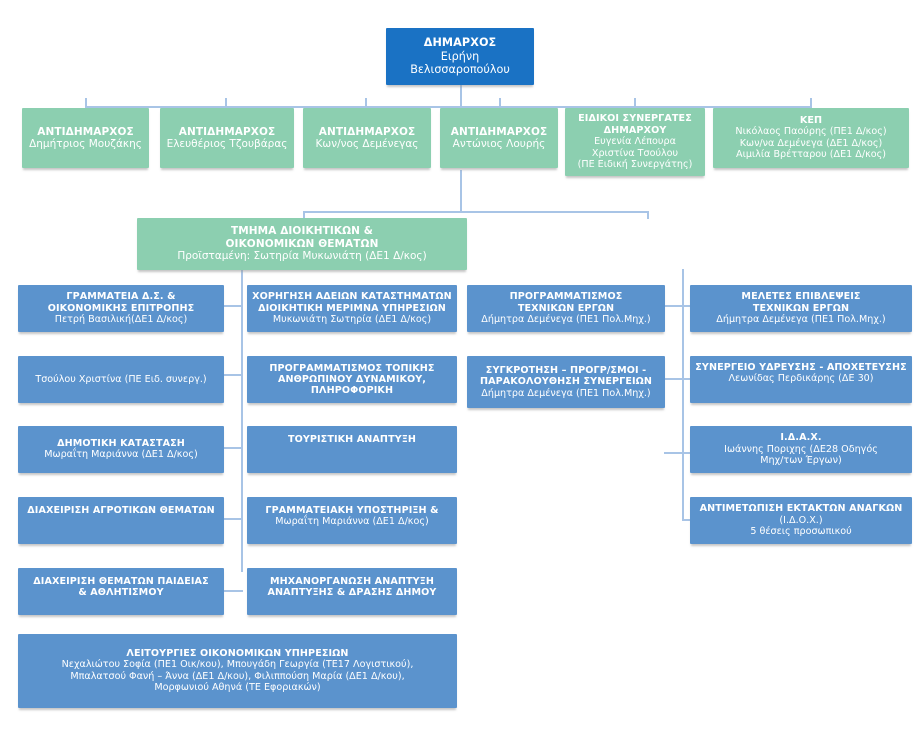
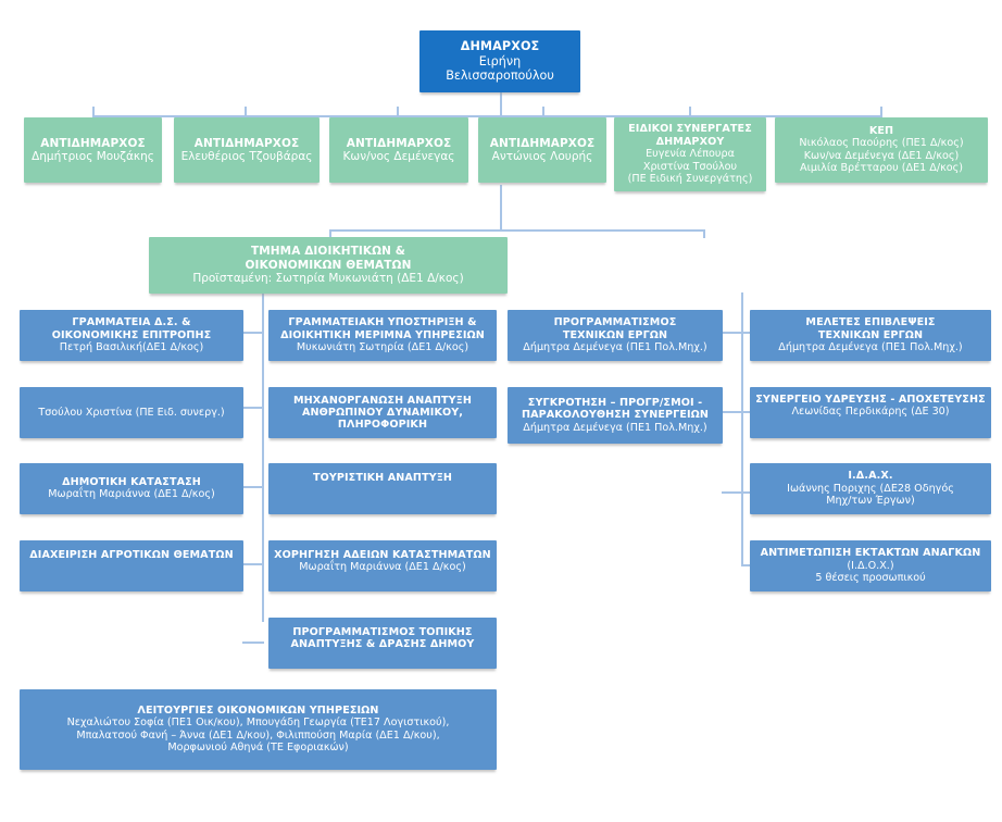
  ΔΗΜΑΡΧΟΣ
  Ειρήνη
  Βελισσαροπούλου
  ΑΝΤΙΔΗΜΑΡΧΟΣ
  Δημήτριος Μουζάκης
  ΑΝΤΙΔΗΜΑΡΧΟΣ
  Ελευθέριος Τζουβάρας
  ΑΝΤΙΔΗΜΑΡΧΟΣ
  Κων/νος Δεμένεγας
  ΑΝΤΙΔΗΜΑΡΧΟΣ
  Αντώνιος Λουρής
  ΕΙΔΙΚΟΙ ΣΥΝΕΡΓΑΤΕΣ
  ΔΗΜΑΡΧΟΥ
  Ευγενία Λέπουρα
  Χριστίνα Τσούλου
  (ΠΕ Ειδική Συνεργάτης)
  ΚΕΠ
  Νικόλαος Παούρης (ΠΕ1 Δ/κος)
  Κων/να Δεμένεγα (ΔΕ1 Δ/κος)
  Αιμιλία Βρέτταρου (ΔΕ1 Δ/κος)
  ΤΜΗΜΑ ΔΙΟΙΚΗΤΙΚΩΝ &
  ΟΙΚΟΝΟΜΙΚΩΝ ΘΕΜΑΤΩΝ
  Προϊσταμένη: Σωτηρία Μυκωνιάτη (ΔΕ1 Δ/κος)
  ΓΡΑΜΜΑΤΕΙΑ Δ.Σ. &
  ΟΙΚΟΝΟΜΙΚΗΣ ΕΠΙΤΡΟΠΗΣ
  Πετρή Βασιλική(ΔΕ1 Δ/κος)
  Τσούλου Χριστίνα (ΠΕ Ειδ. συνεργ.)
  ΔΗΜΟΤΙΚΗ ΚΑΤΑΣΤΑΣΗ
  Μωραΐτη Μαριάννα (ΔΕ1 Δ/κος)
  ΔΙΑΧΕΙΡΙΣΗ ΑΓΡΟΤΙΚΩΝ ΘΕΜΑΤΩΝ
- ΔΙΑΧΕΙΡΙΣΗ ΘΕΜΑΤΩΝ ΠΑΙΔΕΙΑΣ
- & ΑΘΛΗΤΙΣΜΟΥ
- ΧΟΡΗΓΗΣΗ ΑΔΕΙΩΝ ΚΑΤΑΣΤΗΜΑΤΩΝ
+ ΓΡΑΜΜΑΤΕΙΑΚΗ ΥΠΟΣΤΗΡΙΞΗ &
  ΔΙΟΙΚΗΤΙΚΗ ΜΕΡΙΜΝΑ ΥΠΗΡΕΣΙΩΝ
  Μυκωνιάτη Σωτηρία (ΔΕ1 Δ/κος)
- ΠΡΟΓΡΑΜΜΑΤΙΣΜΟΣ ΤΟΠΙΚΗΣ
+ ΜΗΧΑΝΟΡΓΑΝΩΣΗ ΑΝΑΠΤΥΞΗ
  ΑΝΘΡΩΠΙΝΟΥ ΔΥΝΑΜΙΚΟΥ,
  ΠΛΗΡΟΦΟΡΙΚΗ
  ΤΟΥΡΙΣΤΙΚΗ ΑΝΑΠΤΥΞΗ
- ΓΡΑΜΜΑΤΕΙΑΚΗ ΥΠΟΣΤΗΡΙΞΗ &
+ ΧΟΡΗΓΗΣΗ ΑΔΕΙΩΝ ΚΑΤΑΣΤΗΜΑΤΩΝ
  Μωραΐτη Μαριάννα (ΔΕ1 Δ/κος)
- ΜΗΧΑΝΟΡΓΑΝΩΣΗ ΑΝΑΠΤΥΞΗ
+ ΠΡΟΓΡΑΜΜΑΤΙΣΜΟΣ ΤΟΠΙΚΗΣ
  ΑΝΑΠΤΥΞΗΣ & ΔΡΑΣΗΣ ΔΗΜΟΥ
  ΠΡΟΓΡΑΜΜΑΤΙΣΜΟΣ
  ΤΕΧΝΙΚΩΝ ΕΡΓΩΝ
  Δήμητρα Δεμένεγα (ΠΕ1 Πολ.Μηχ.)
  ΣΥΓΚΡΟΤΗΣΗ – ΠΡΟΓΡ/ΣΜΟΙ -
  ΠΑΡΑΚΟΛΟΥΘΗΣΗ ΣΥΝΕΡΓΕΙΩΝ
  Δήμητρα Δεμένεγα (ΠΕ1 Πολ.Μηχ.)
  ΜΕΛΕΤΕΣ ΕΠΙΒΛΕΨΕΙΣ
  ΤΕΧΝΙΚΩΝ ΕΡΓΩΝ
  Δήμητρα Δεμένεγα (ΠΕ1 Πολ.Μηχ.)
  ΣΥΝΕΡΓΕΙΟ ΥΔΡΕΥΣΗΣ - ΑΠΟΧΕΤΕΥΣΗΣ
  Λεωνίδας Περδικάρης (ΔΕ 30)
  Ι.Δ.Α.Χ.
  Ιωάννης Ποριχης (ΔΕ28 Οδηγός
  Μηχ/των Έργων)
  ΑΝΤΙΜΕΤΩΠΙΣΗ ΕΚΤΑΚΤΩΝ ΑΝΑΓΚΩΝ
  (Ι.Δ.Ο.Χ.)
  5 θέσεις προσωπικού
  ΛΕΙΤΟΥΡΓΙΕΣ ΟΙΚΟΝΟΜΙΚΩΝ ΥΠΗΡΕΣΙΩΝ
  Νεχαλιώτου Σοφία (ΠΕ1 Οικ/κου), Μπουγάδη Γεωργία (ΤΕ17 Λογιστικού),
  Μπαλατσού Φανή – Άννα (ΔΕ1 Δ/κου), Φιλιππούση Μαρία (ΔΕ1 Δ/κου),
  Μορφωνιού Αθηνά (ΤΕ Εφοριακών)
